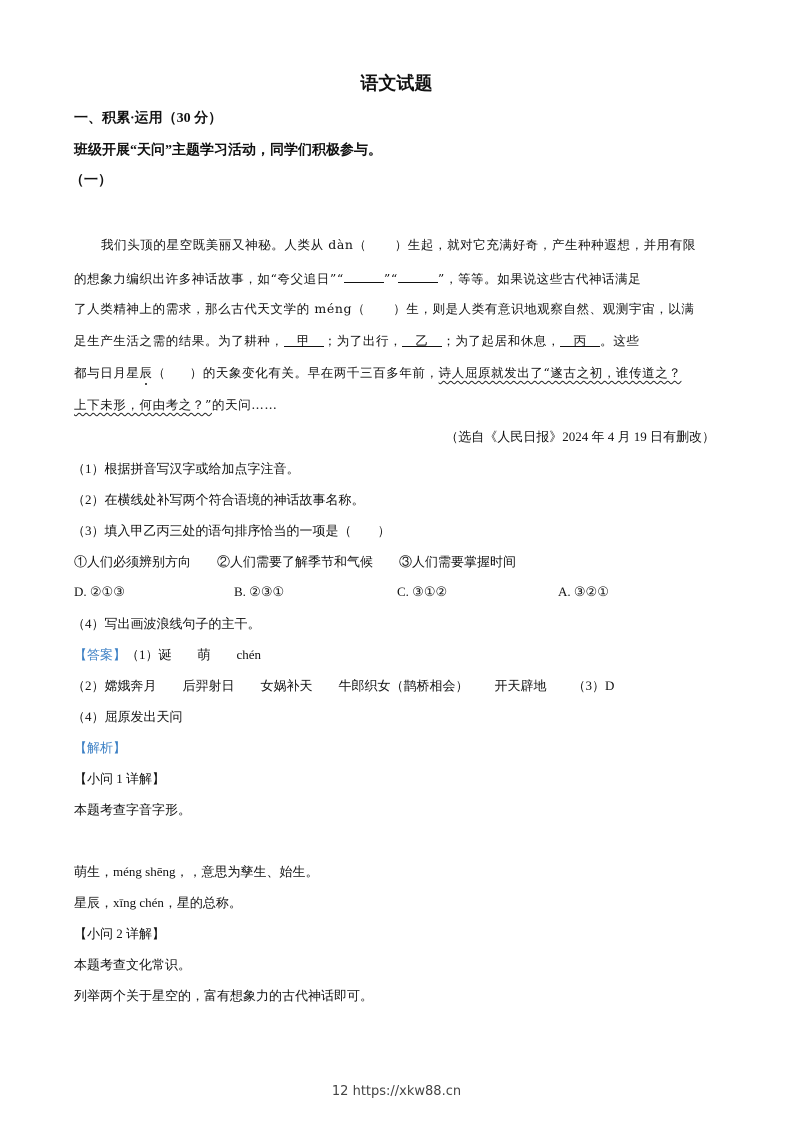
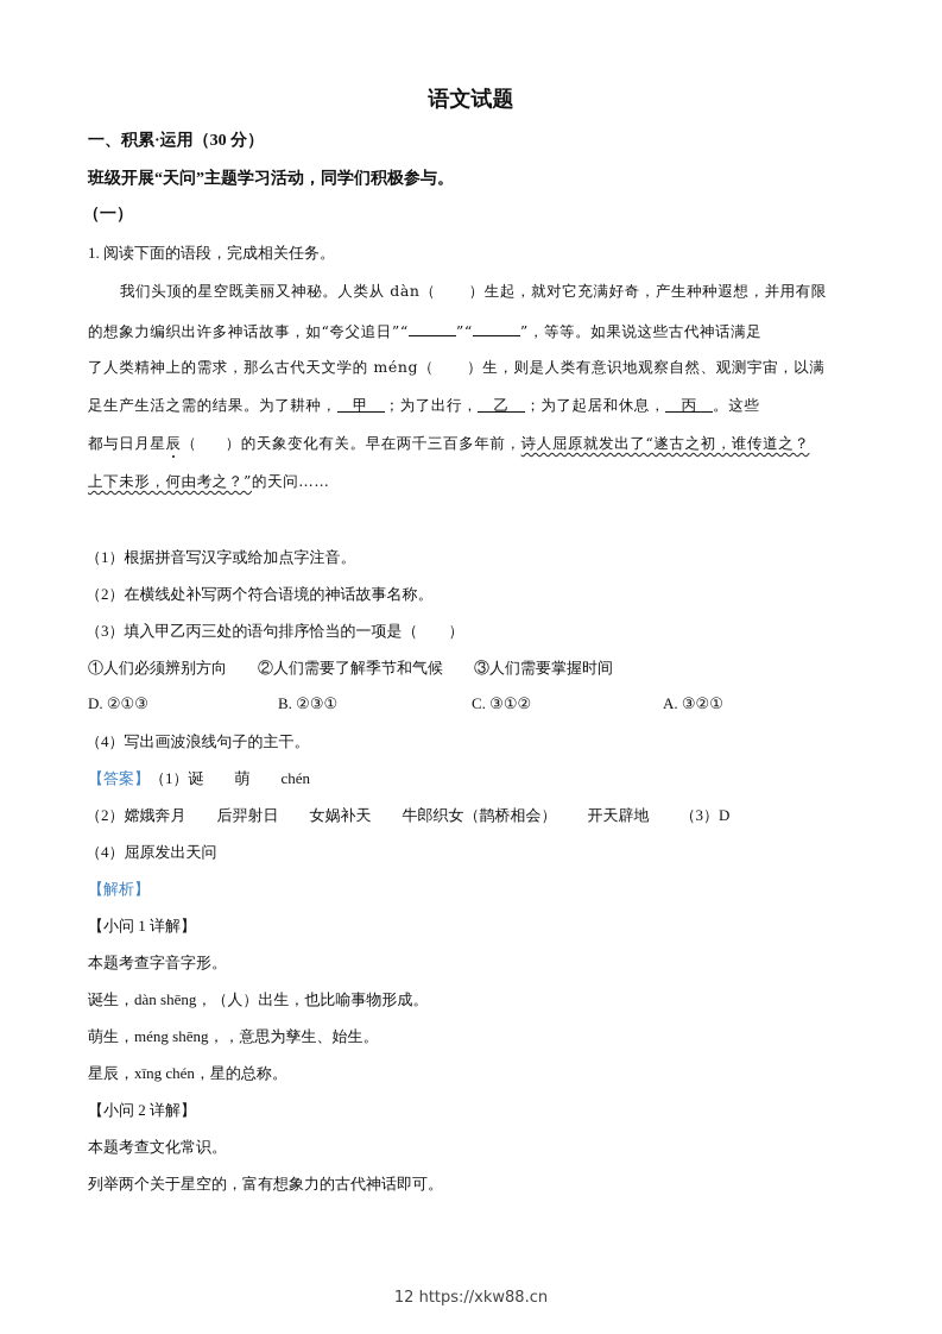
  语文试题
  一、积累·运用（30 分）
  班级开展“天问”主题学习活动，同学们积极参与。
  （一）
+ 1. 阅读下面的语段，完成相关任务。
  我们头顶的星空既美丽又神秘。人类从 dàn（ ）生起，就对它充满好奇，产生种种遐想，并用有限
  的想象力编织出许多神话故事，如“夸父追日”“ ”“ ”，等等。如果说这些古代神话满足
  了人类精神上的需求，那么古代天文学的 méng（ ）生，则是人类有意识地观察自然、观测宇宙，以满
  足生产生活之需的结果。为了耕种， 甲 ；为了出行， 乙 ；为了起居和休息， 丙 。这些
  都与日月星辰（ ）的天象变化有关。早在两千三百多年前，诗人屈原就发出了“遂古之初，谁传道之？
  上下未形，何由考之？”的天问……
- （选自《人民日报》2024 年 4 月 19 日有删改）
  （1）根据拼音写汉字或给加点字注音。
  （2）在横线处补写两个符合语境的神话故事名称。
  （3）填入甲乙丙三处的语句排序恰当的一项是（ ）
  ①人们必须辨别方向 ②人们需要了解季节和气候 ③人们需要掌握时间
  D. ②①③
  B. ②③①
  C. ③①②
  A. ③②①
  （4）写出画波浪线句子的主干。
  【答案】（1）诞 萌 chén
  （2）嫦娥奔月 后羿射日 女娲补天 牛郎织女（鹊桥相会） 开天辟地 （3）D
  （4）屈原发出天问
  【解析】
  【小问 1 详解】
  本题考查字音字形。
+ 诞生，dàn shēng，（人）出生，也比喻事物形成。
  萌生，méng shēng，，意思为孳生、始生。
  星辰，xīng chén，星的总称。
  【小问 2 详解】
  本题考查文化常识。
  列举两个关于星空的，富有想象力的古代神话即可。
  12 https://xkw88.cn
